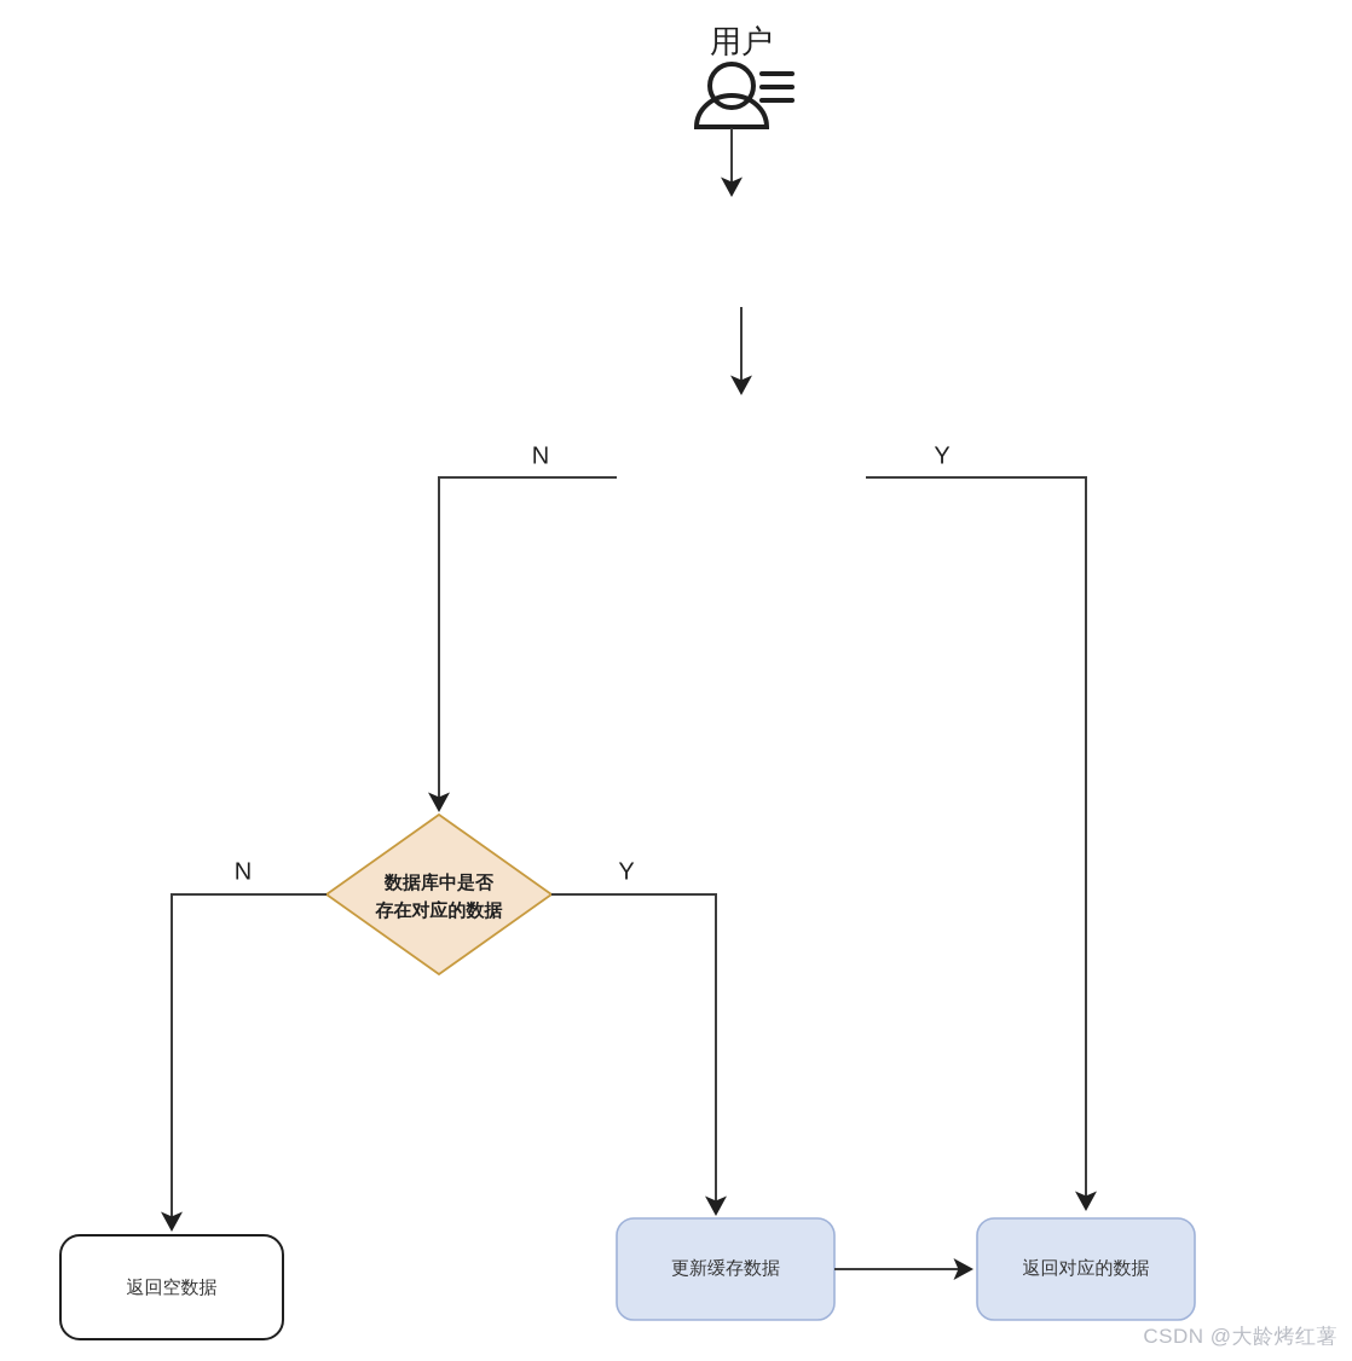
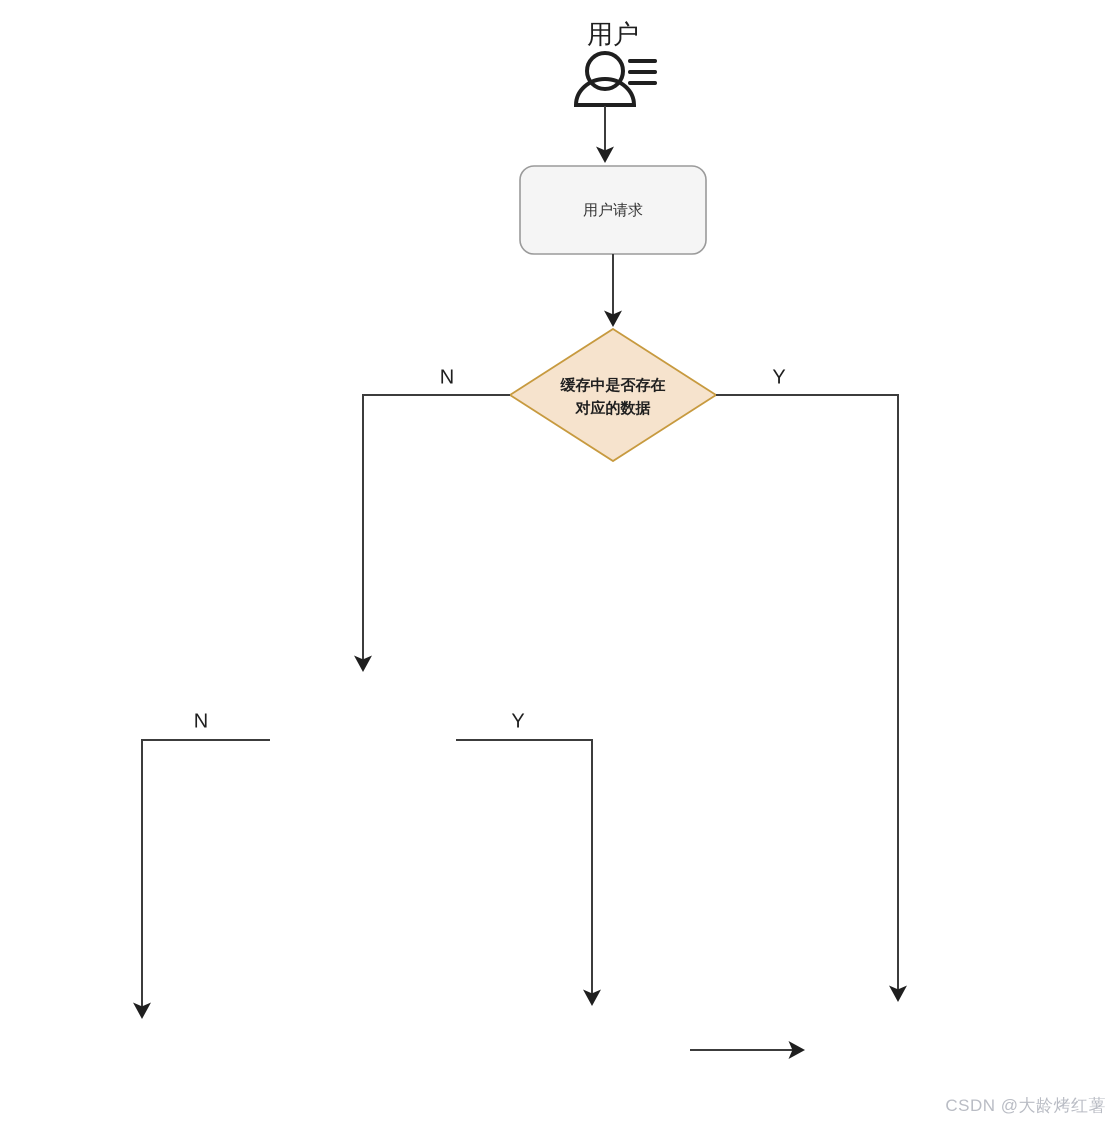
  用户
+ 用户请求
+ 缓存中是否存在
+ 对应的数据
  N
  Y
- 数据库中是否
- 存在对应的数据
  N
  Y
- 返回空数据
- 更新缓存数据
- 返回对应的数据
  CSDN @大龄烤红薯
